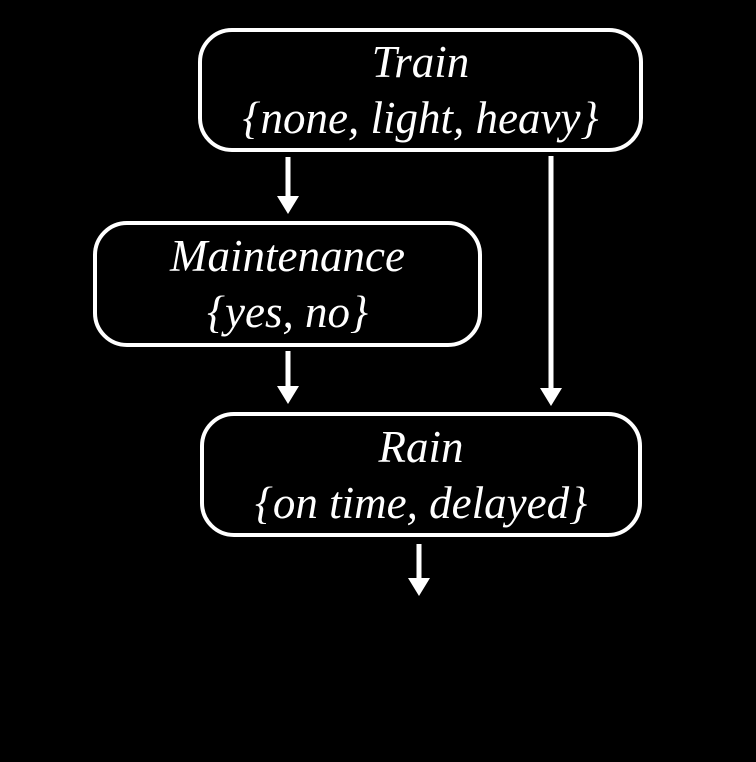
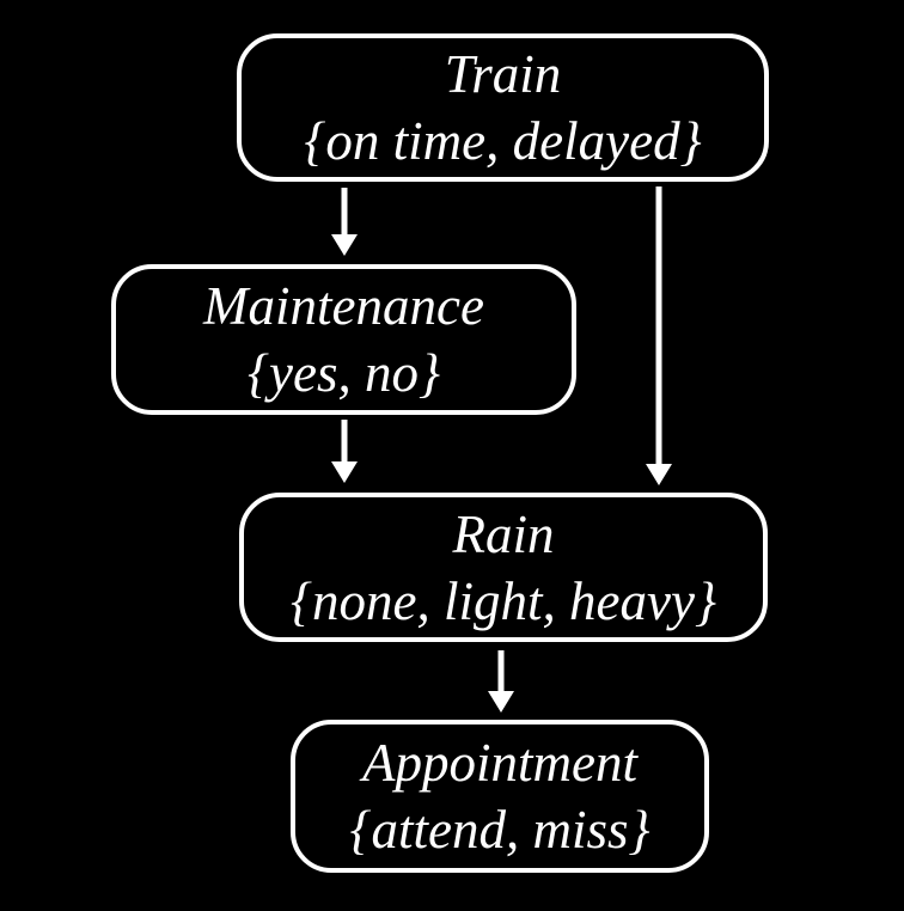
  Train
- {none, light, heavy}
+ {on time, delayed}
  Maintenance
  {yes, no}
  Rain
- {on time, delayed}
+ {none, light, heavy}
+ Appointment
+ {attend, miss}
